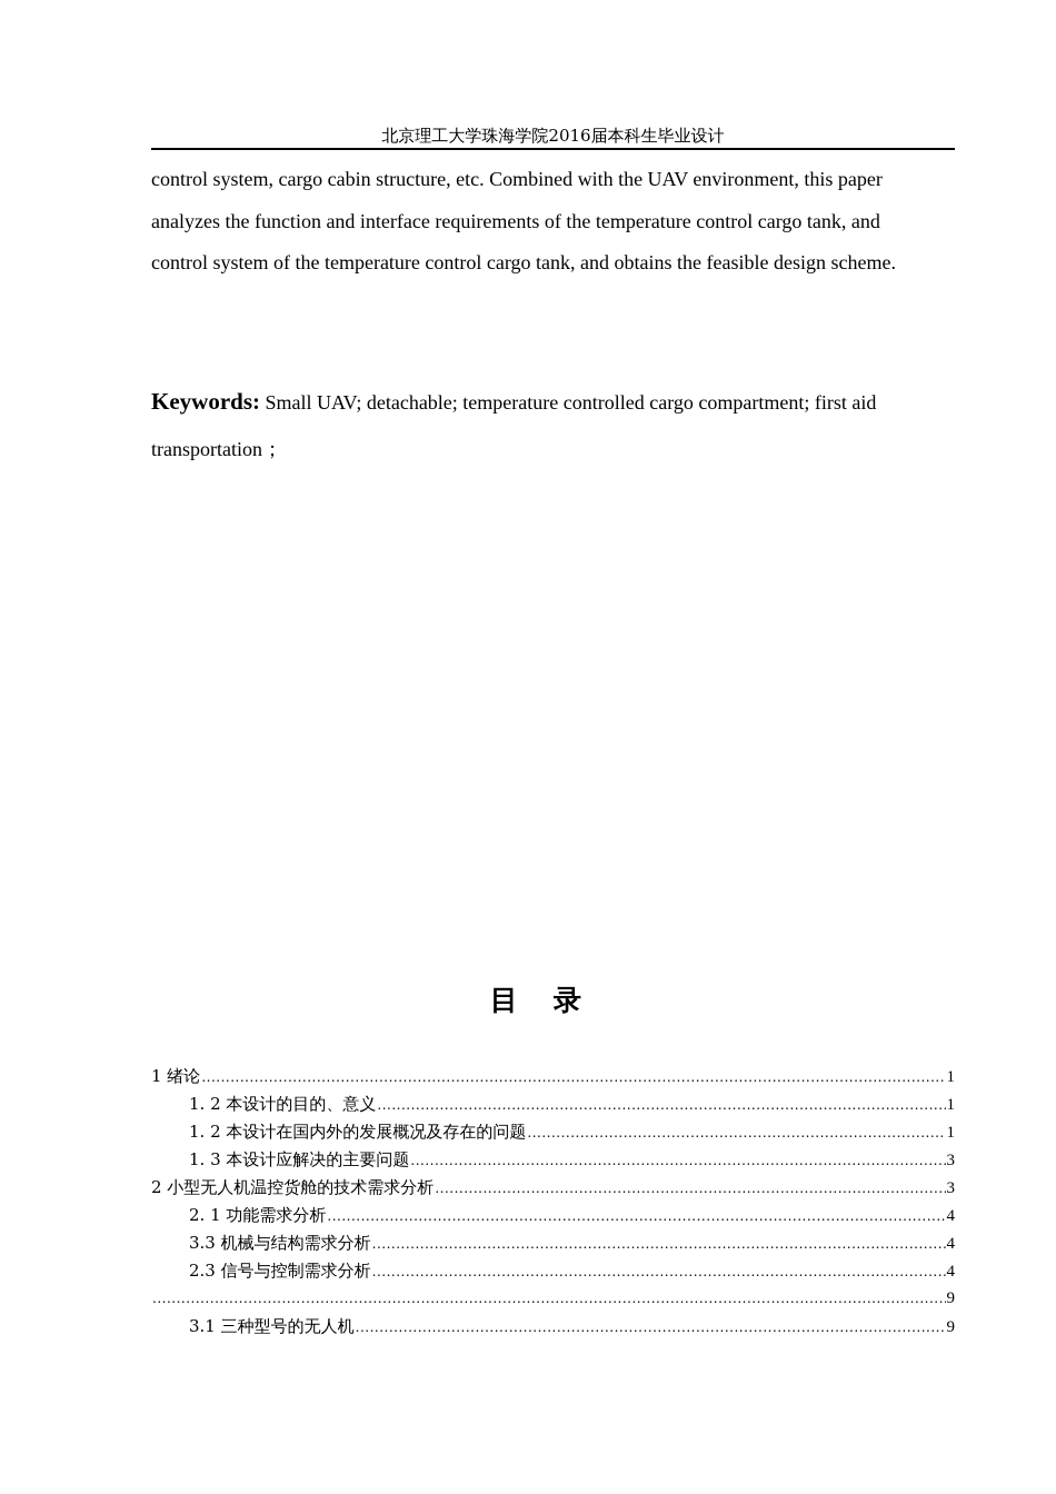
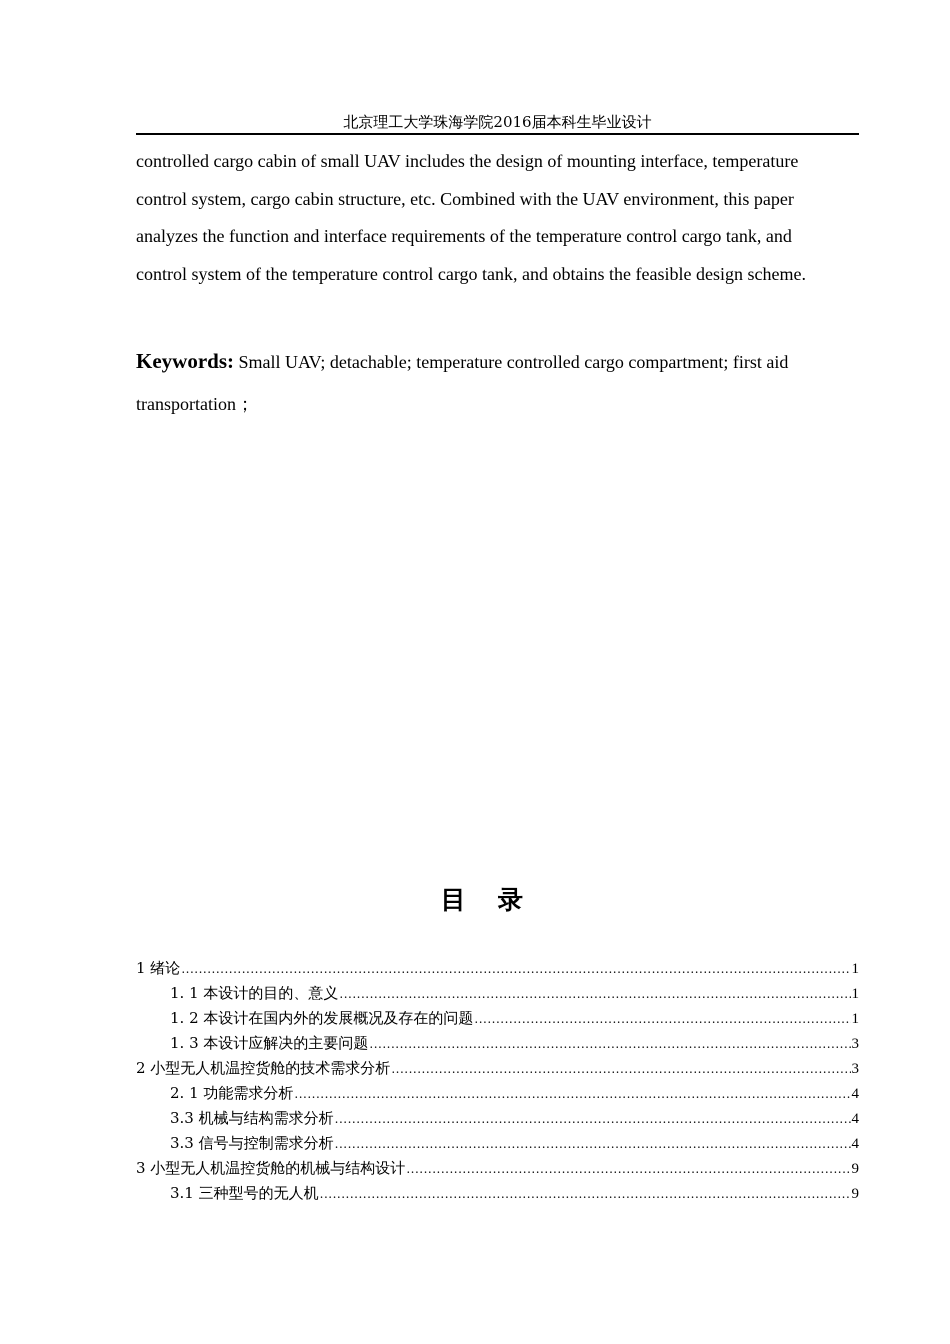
  北京理工大学珠海学院2016届本科生毕业设计
+ controlled cargo cabin of small UAV includes the design of mounting interface, temperature
  control system, cargo cabin structure, etc. Combined with the UAV environment, this paper
  analyzes the function and interface requirements of the temperature control cargo tank, and
  control system of the temperature control cargo tank, and obtains the feasible design scheme.
  Keywords: Small UAV; detachable; temperature controlled cargo compartment; first aid
  transportation；
  目录
  1 绪论
  1
- 1. 2 本设计的目的、意义
+ 1. 1 本设计的目的、意义
  1
  1. 2 本设计在国内外的发展概况及存在的问题
  1
  1. 3 本设计应解决的主要问题
  3
  2 小型无人机温控货舱的技术需求分析
  3
  2. 1 功能需求分析
  4
  3.3 机械与结构需求分析
  4
- 2.3 信号与控制需求分析
+ 3.3 信号与控制需求分析
  4
+ 3 小型无人机温控货舱的机械与结构设计
  9
  3.1 三种型号的无人机
  9
